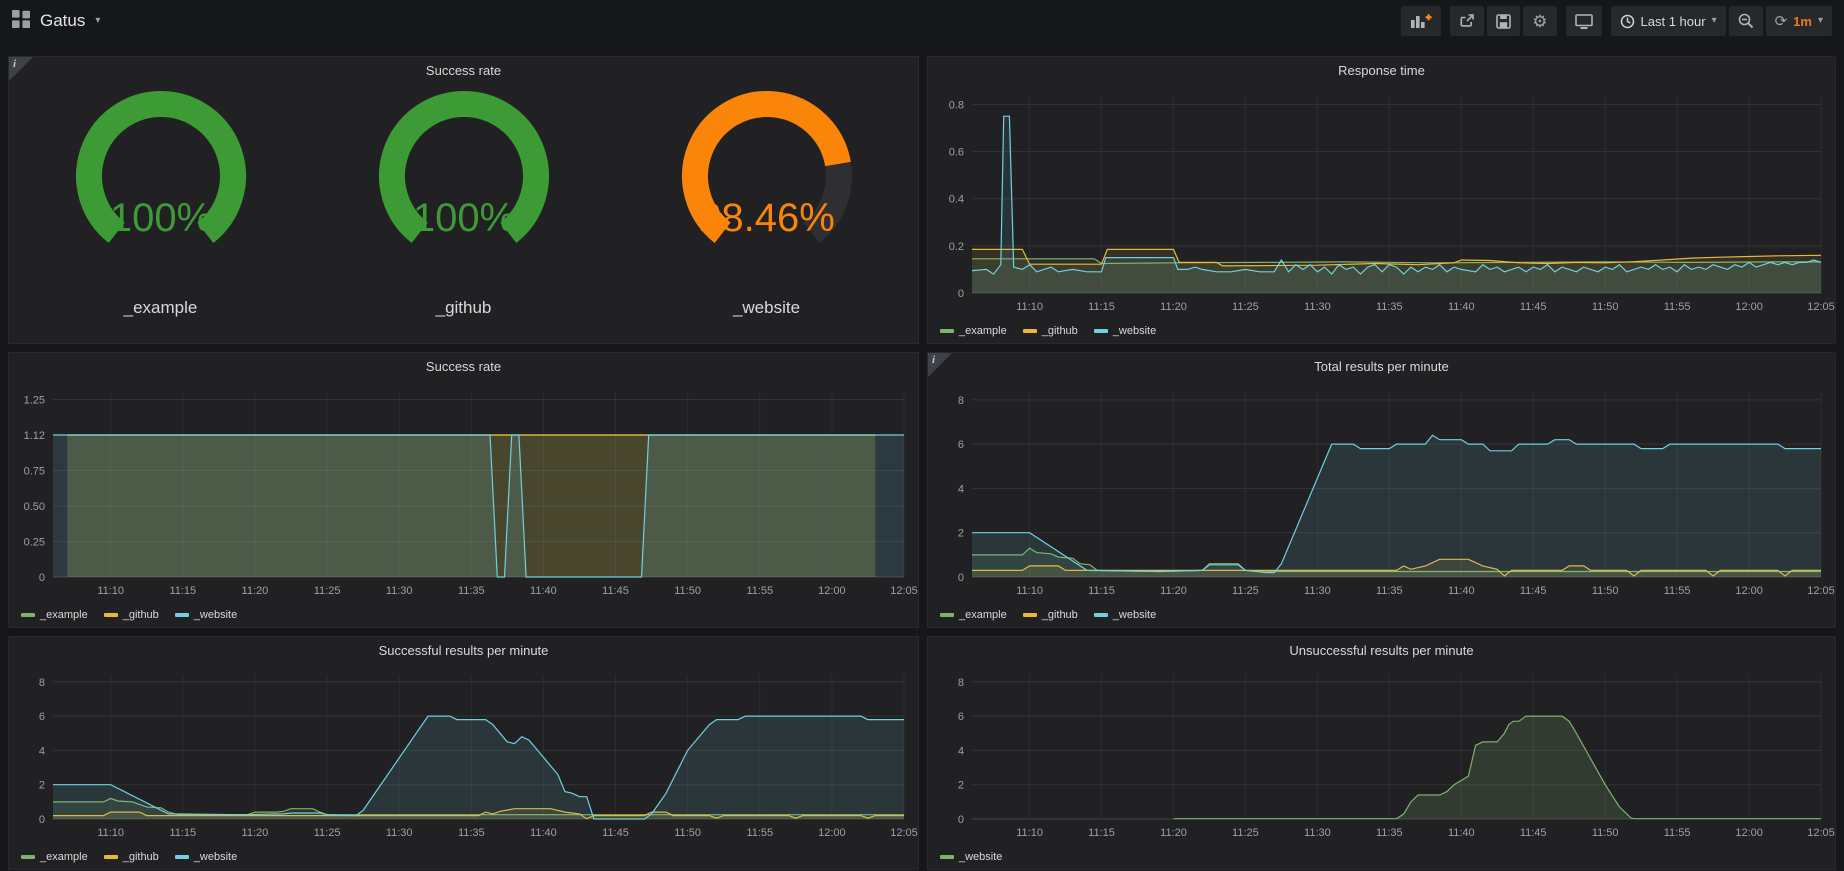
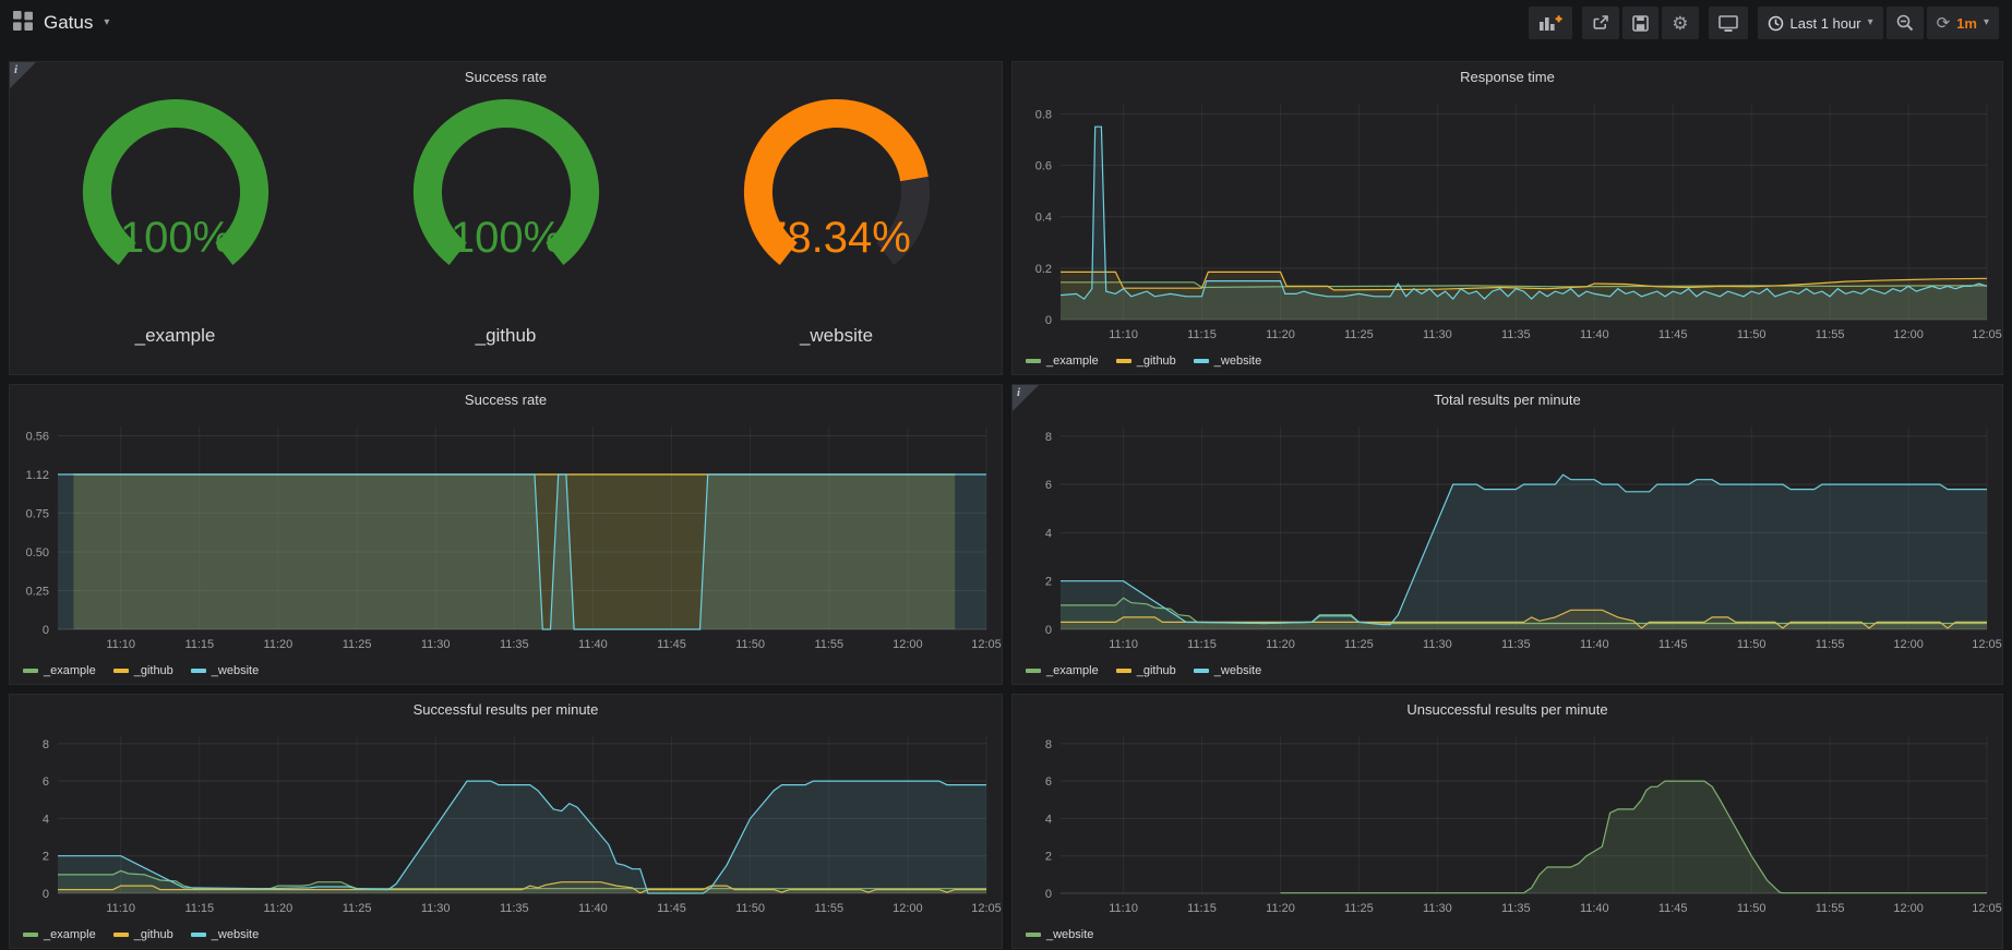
  Gatus
  ▾
  ⚙
  Last 1 hour
  ▾
  ⟳
  1m
  ▾
  i
  Success rate
  100%
  _example
  100%
  _github
- 28.46%
+ 78.34%
  _website
  Response time
  0
  0.2
  0.4
  0.6
  0.8
  11:10
  11:15
  11:20
  11:25
  11:30
  11:35
  11:40
  11:45
  11:50
  11:55
  12:00
  12:05
  _example
  _github
  _website
  Success rate
  0
  0.25
  0.50
  0.75
  1.12
- 1.25
+ 0.56
  11:10
  11:15
  11:20
  11:25
  11:30
  11:35
  11:40
  11:45
  11:50
  11:55
  12:00
  12:05
  _example
  _github
  _website
  i
  Total results per minute
  0
  2
  4
  6
  8
  11:10
  11:15
  11:20
  11:25
  11:30
  11:35
  11:40
  11:45
  11:50
  11:55
  12:00
  12:05
  _example
  _github
  _website
  Successful results per minute
  0
  2
  4
  6
  8
  11:10
  11:15
  11:20
  11:25
  11:30
  11:35
  11:40
  11:45
  11:50
  11:55
  12:00
  12:05
  _example
  _github
  _website
  Unsuccessful results per minute
  0
  2
  4
  6
  8
  11:10
  11:15
  11:20
  11:25
  11:30
  11:35
  11:40
  11:45
  11:50
  11:55
  12:00
  12:05
  _website
